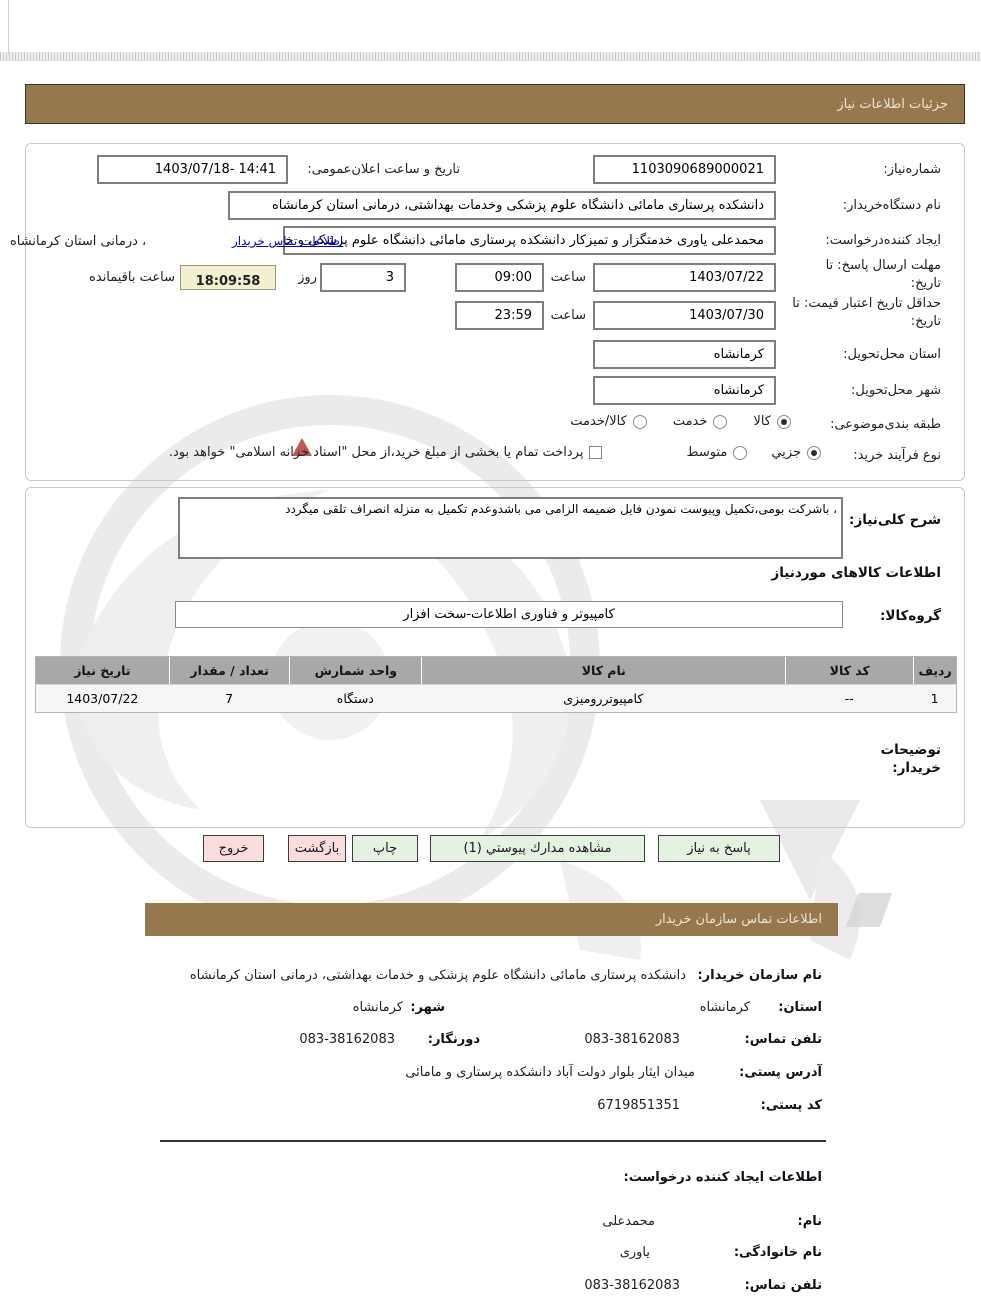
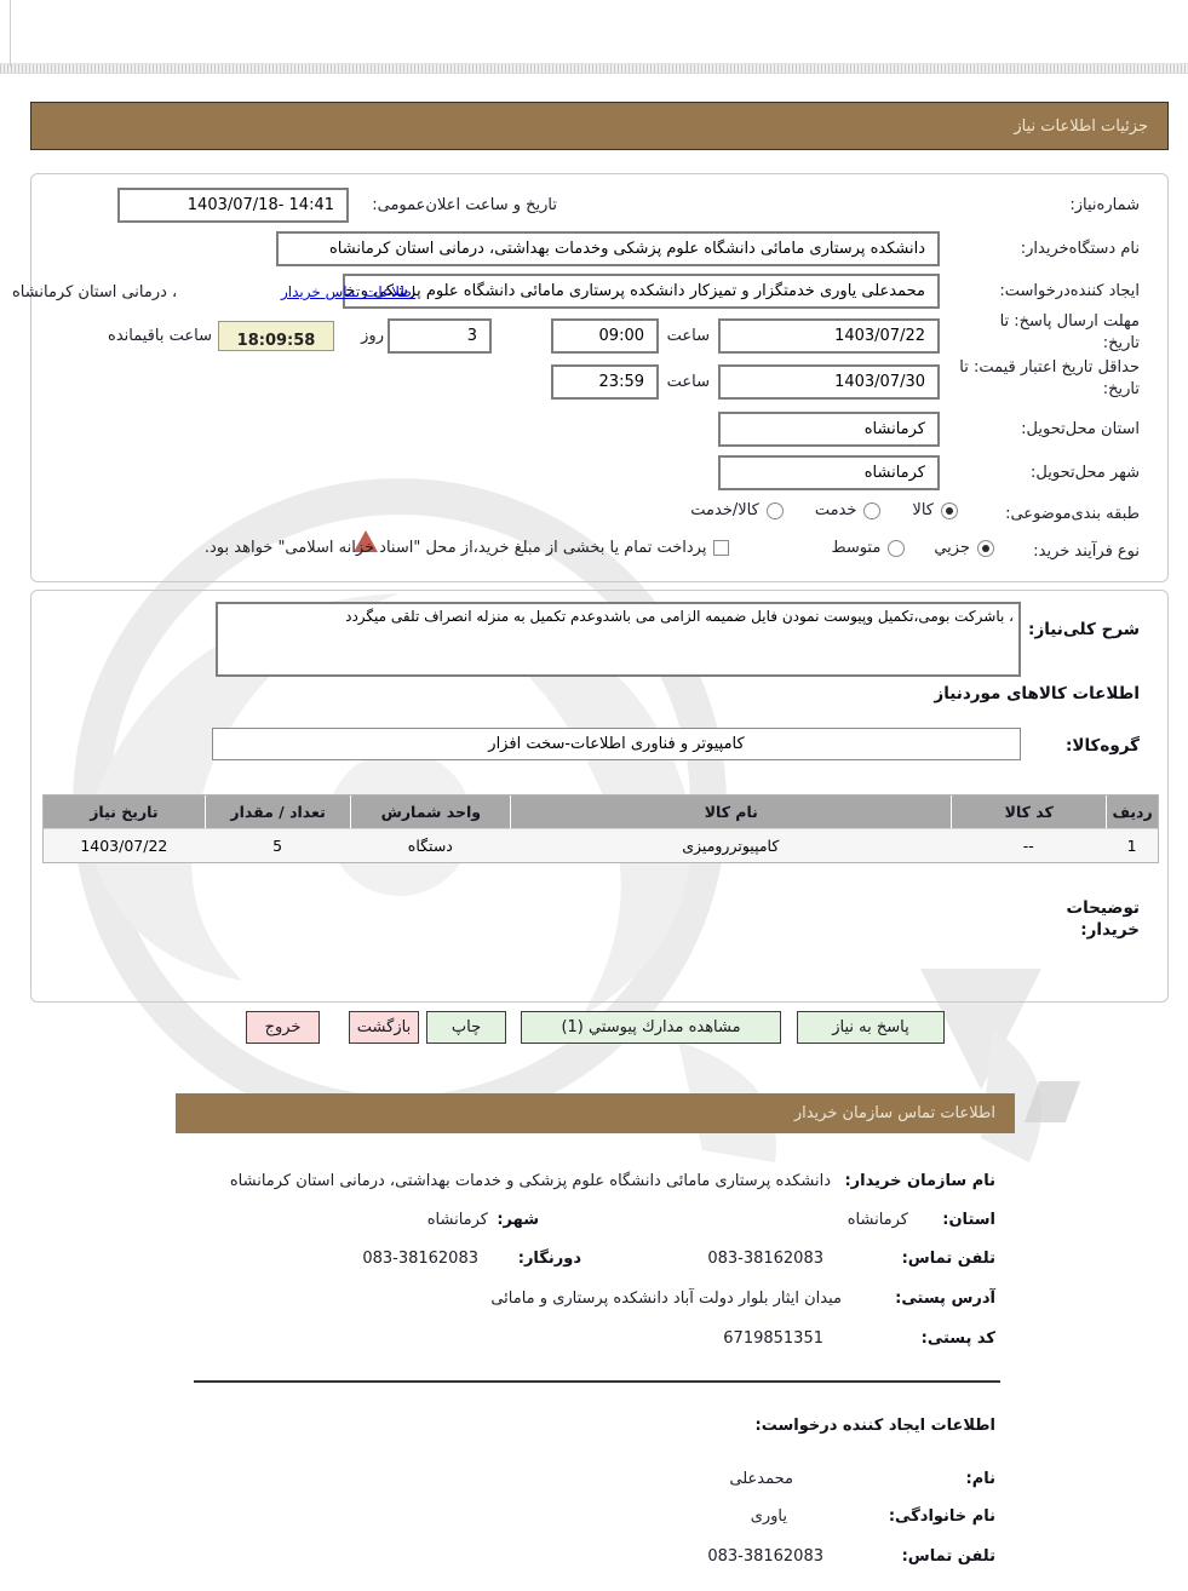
  جزئیات اطلاعات نیاز
  شماره‌نیاز:
- 1103090689000021
  تاریخ و ساعت اعلان‌عمومی:
  1403/07/18- 14:41
  نام دستگاه‌خریدار:
  دانشکده پرستاری مامائی دانشگاه علوم پزشکی وخدمات بهداشتی، درمانی استان کرمانشاه
  ایجاد کننده‌درخواست:
  محمدعلی یاوری خدمتگزار و تمیزکار دانشکده پرستاری مامائی دانشگاه علوم پزشکی و خ
  اطلاعات تماس خریدار
  ، درمانی استان کرمانشاه
  مهلت ارسال پاسخ: تا
  تاریخ:
  1403/07/22
  ساعت
  09:00
  3
  روز
  18:09:58
  ساعت باقیمانده
  حداقل تاریخ اعتبار قیمت: تا
  تاریخ:
  1403/07/30
  ساعت
  23:59
  استان محل‌تحویل:
  کرمانشاه
  شهر محل‌تحویل:
  کرمانشاه
  طبقه بندی‌موضوعی:
  کالا
  خدمت
  کالا/خدمت
  نوع فرآیند خرید:
  جزیي
  متوسط
  پرداخت تمام یا بخشی از مبلغ خرید،از محل "اسناد خزانه اسلامی" خواهد بود.
  شرح کلی‌نیاز:
  ، باشرکت بومی،تکمیل وپیوست نمودن فایل ضمیمه الزامی می باشدوعدم تکمیل به منزله انصراف تلقی میگردد
  اطلاعات کالاهای موردنیاز
  گروه‌کالا:
  کامپیوتر و فناوری اطلاعات-سخت افزار
  ردیف
  کد کالا
  نام کالا
  واحد شمارش
  تعداد / مقدار
  تاریخ نیاز
  1
  --
  کامپیوتررومیزی
  دستگاه
- 7
+ 5
  1403/07/22
  توضیحات
  خریدار:
  پاسخ به نیاز
  مشاهده مدارك پيوستي (1)
  چاپ
  بازگشت
  خروج
  اطلاعات تماس سازمان خریدار
  نام سازمان خریدار:
  دانشکده پرستاری مامائی دانشگاه علوم پزشکی و خدمات بهداشتی، درمانی استان کرمانشاه
  استان:
  کرمانشاه
  شهر:
  کرمانشاه
  تلفن تماس:
  083-38162083
  دورنگار:
  083-38162083
  آدرس پستی:
  میدان ایثار بلوار دولت آباد دانشکده پرستاری و مامائی
  کد پستی:
  6719851351
  اطلاعات ایجاد کننده درخواست:
  نام:
  محمدعلی
  نام خانوادگی:
  یاوری
  تلفن تماس:
  083-38162083
